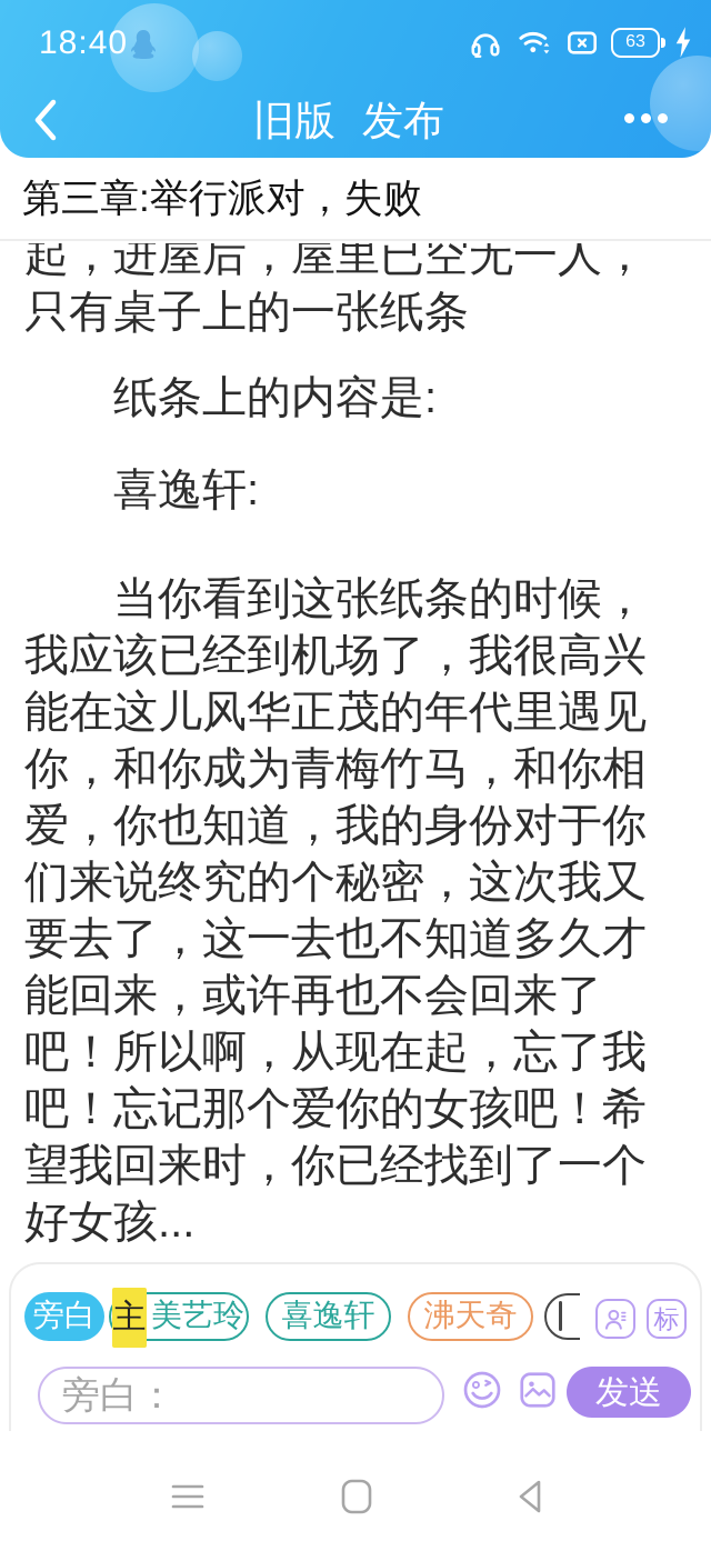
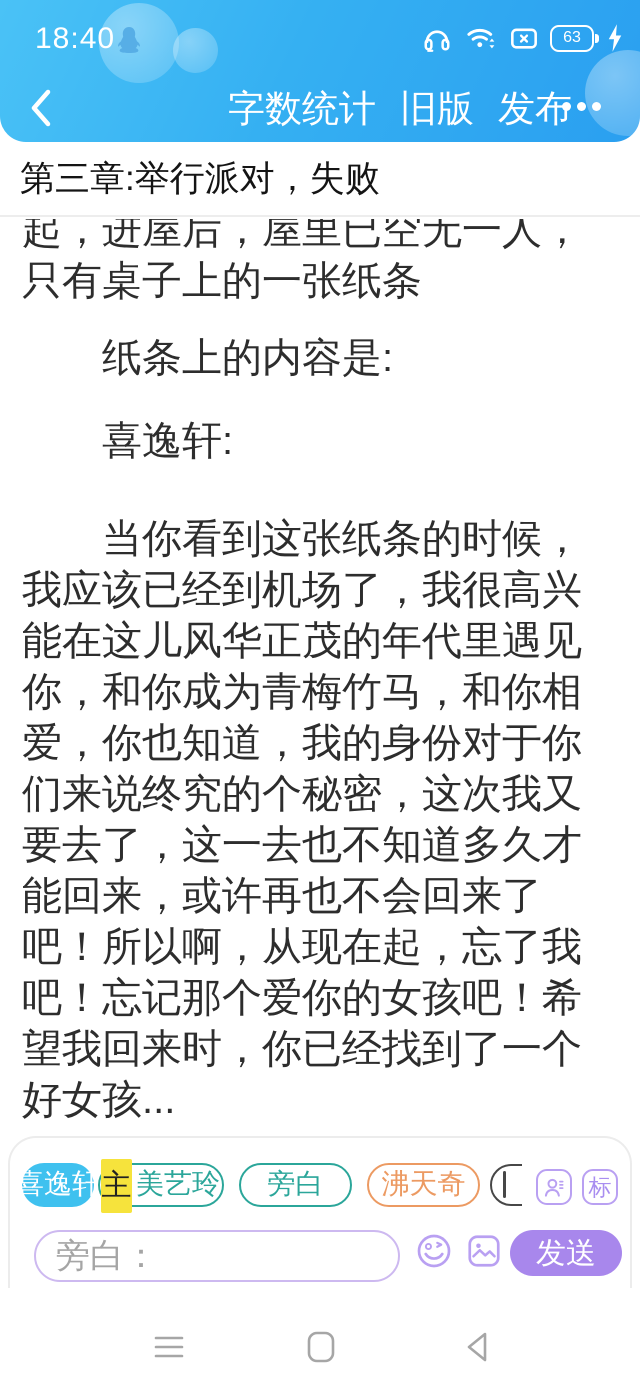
  18:40
  63
+ 字数统计
  旧版
  发布
  第三章:举行派对，失败
  起，进屋后，屋里已空无一人，
  只有桌子上的一张纸条
  纸条上的内容是:
  喜逸轩:
  当你看到这张纸条的时候，
  我应该已经到机场了，我很高兴
  能在这儿风华正茂的年代里遇见
  你，和你成为青梅竹马，和你相
  爱，你也知道，我的身份对于你
  们来说终究的个秘密，这次我又
  要去了，这一去也不知道多久才
  能回来，或许再也不会回来了
  吧！所以啊，从现在起，忘了我
  吧！忘记那个爱你的女孩吧！希
  望我回来时，你已经找到了一个
  好女孩...
- 旁白
+ 喜逸轩
  主
  美艺玲
- 喜逸轩
+ 旁白
  沸天奇
  标
  旁白：
  发送
